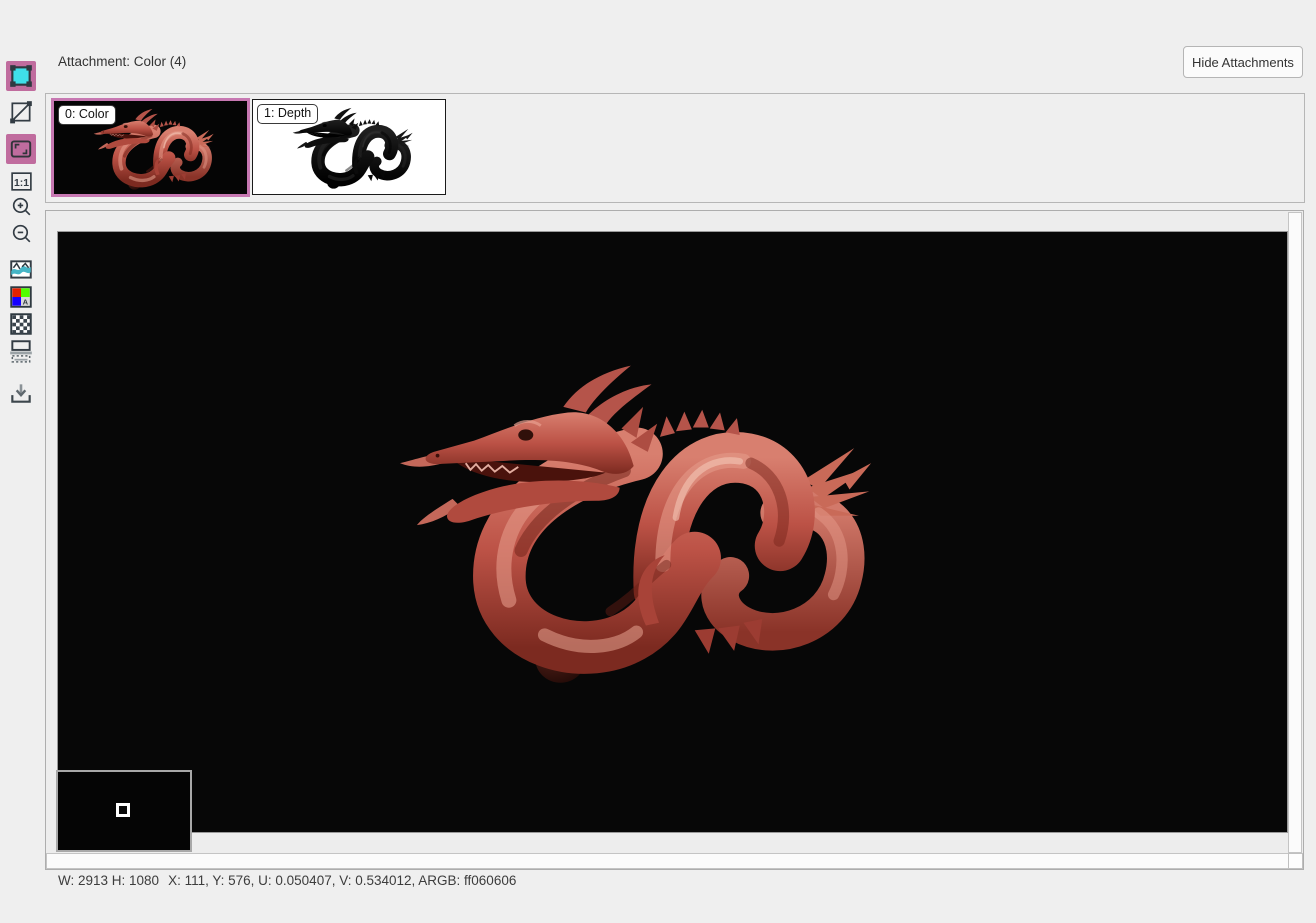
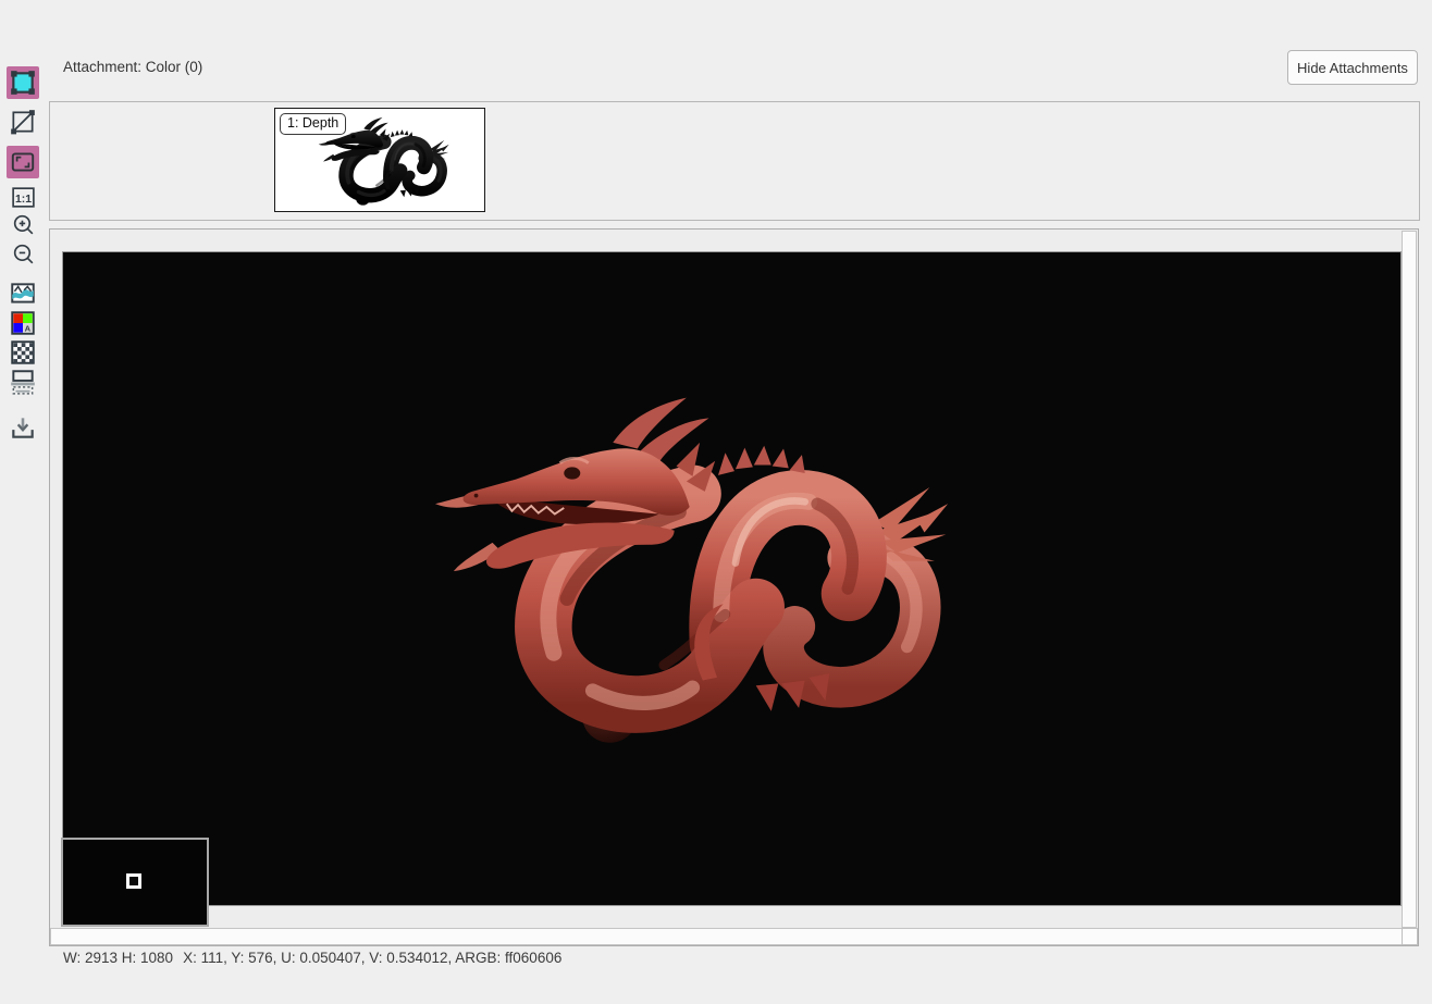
  1:1
  A
- Attachment: Color (4)
+ Attachment: Color (0)
  Hide Attachments
- 0: Color
  1: Depth
  W: 2913 H: 1080 X: 111, Y: 576, U: 0.050407, V: 0.534012, ARGB: ff060606
